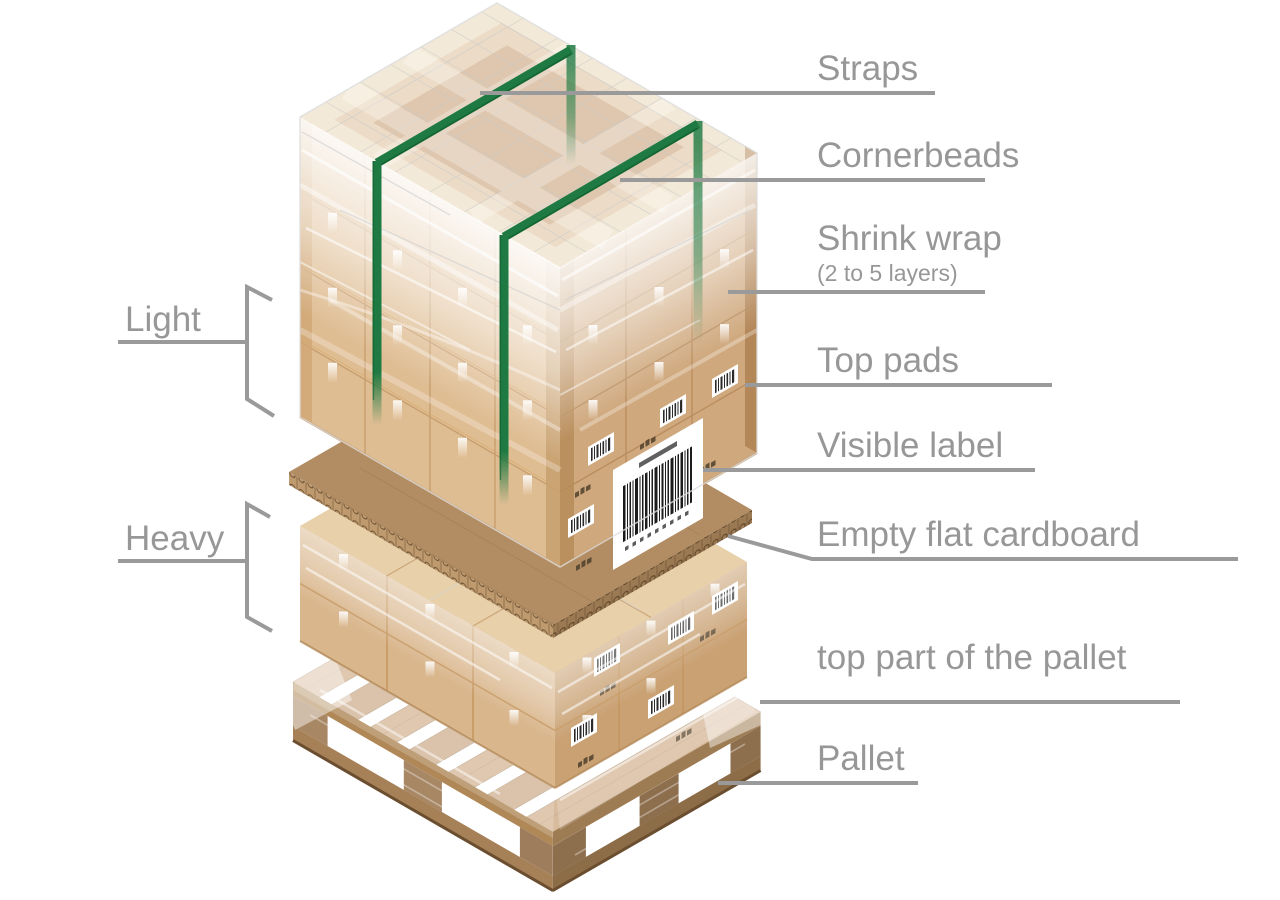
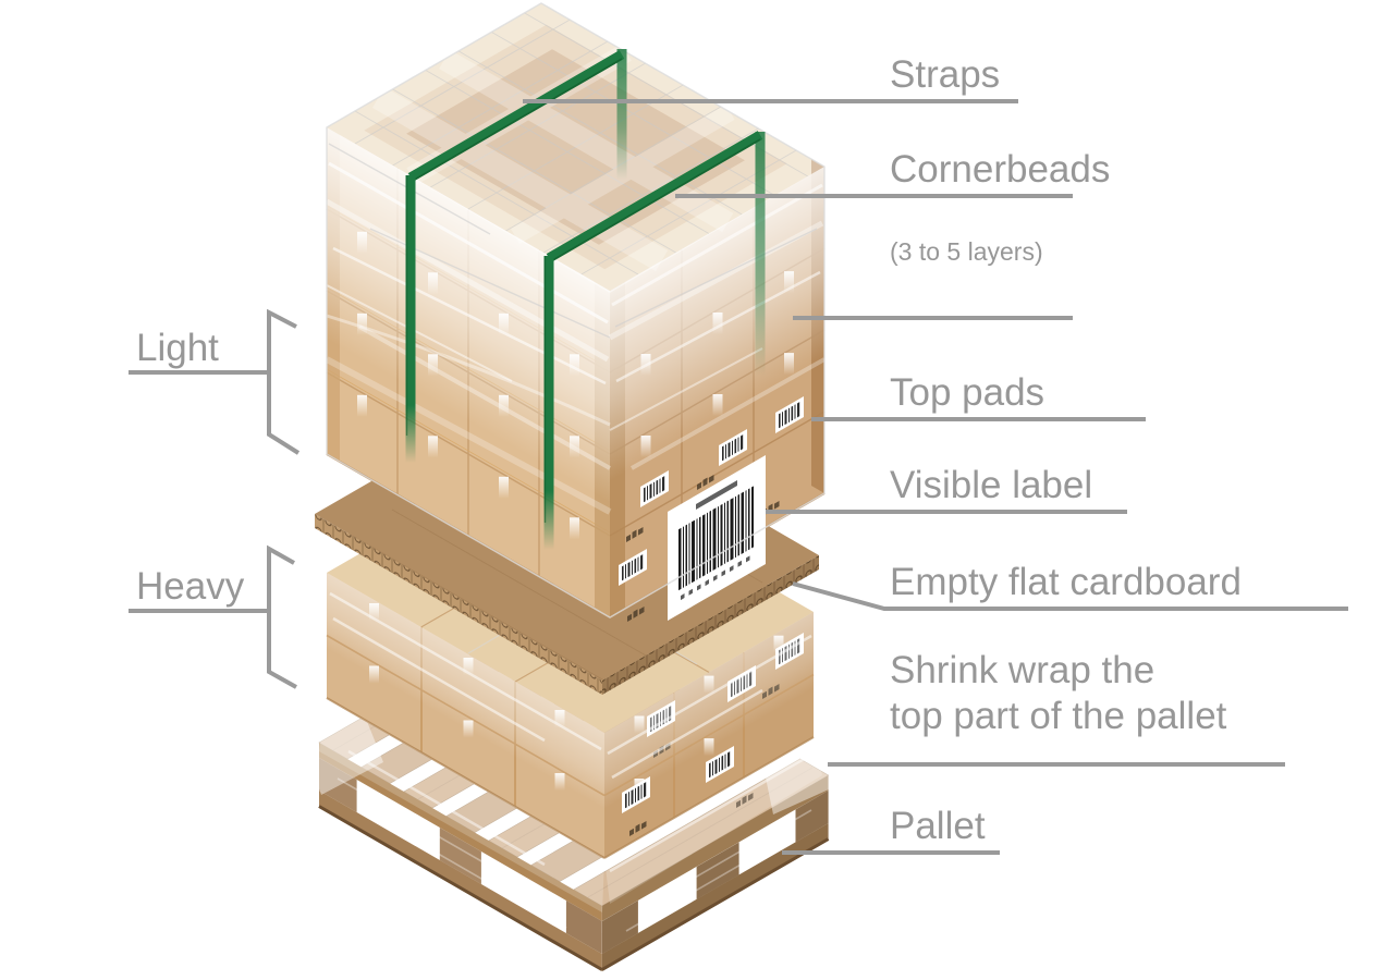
  Straps
  Cornerbeads
- Shrink wrap
- (2 to 5 layers)
+ (3 to 5 layers)
  Top pads
  Visible label
  Empty flat cardboard
+ Shrink wrap the
  top part of the pallet
  Pallet
  Light
  Heavy
